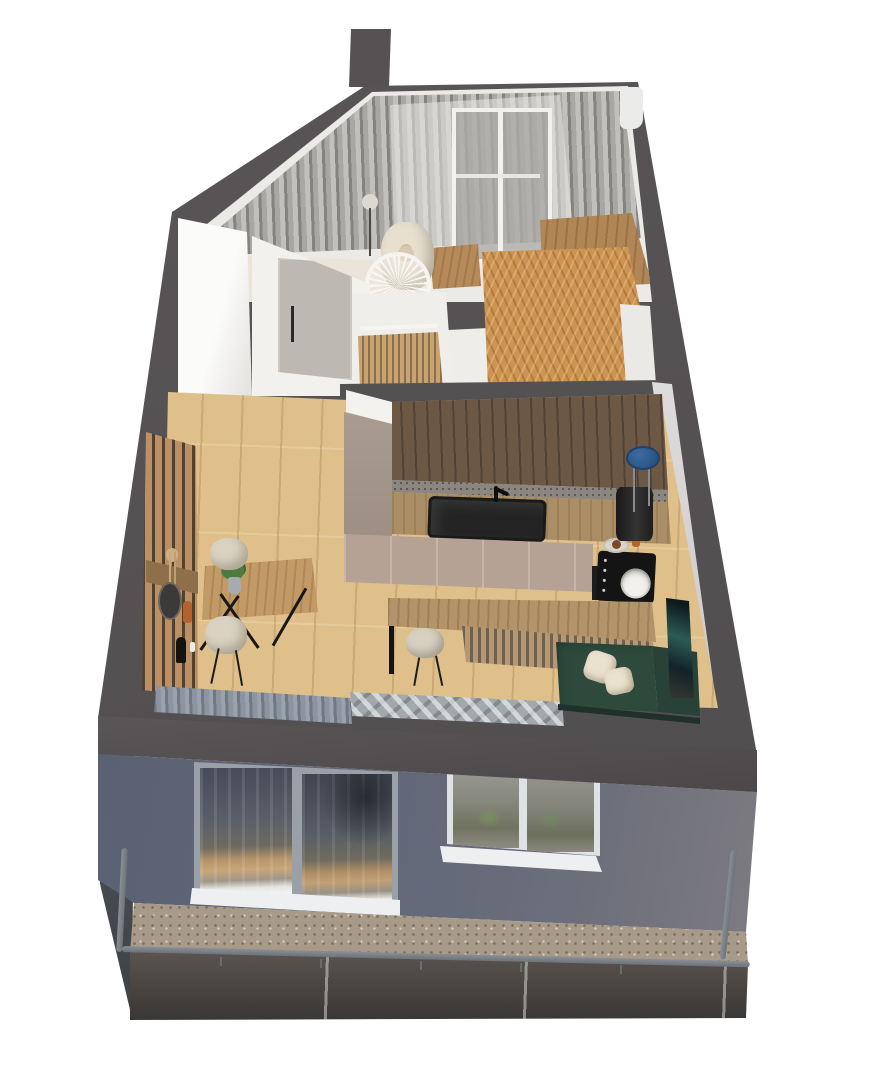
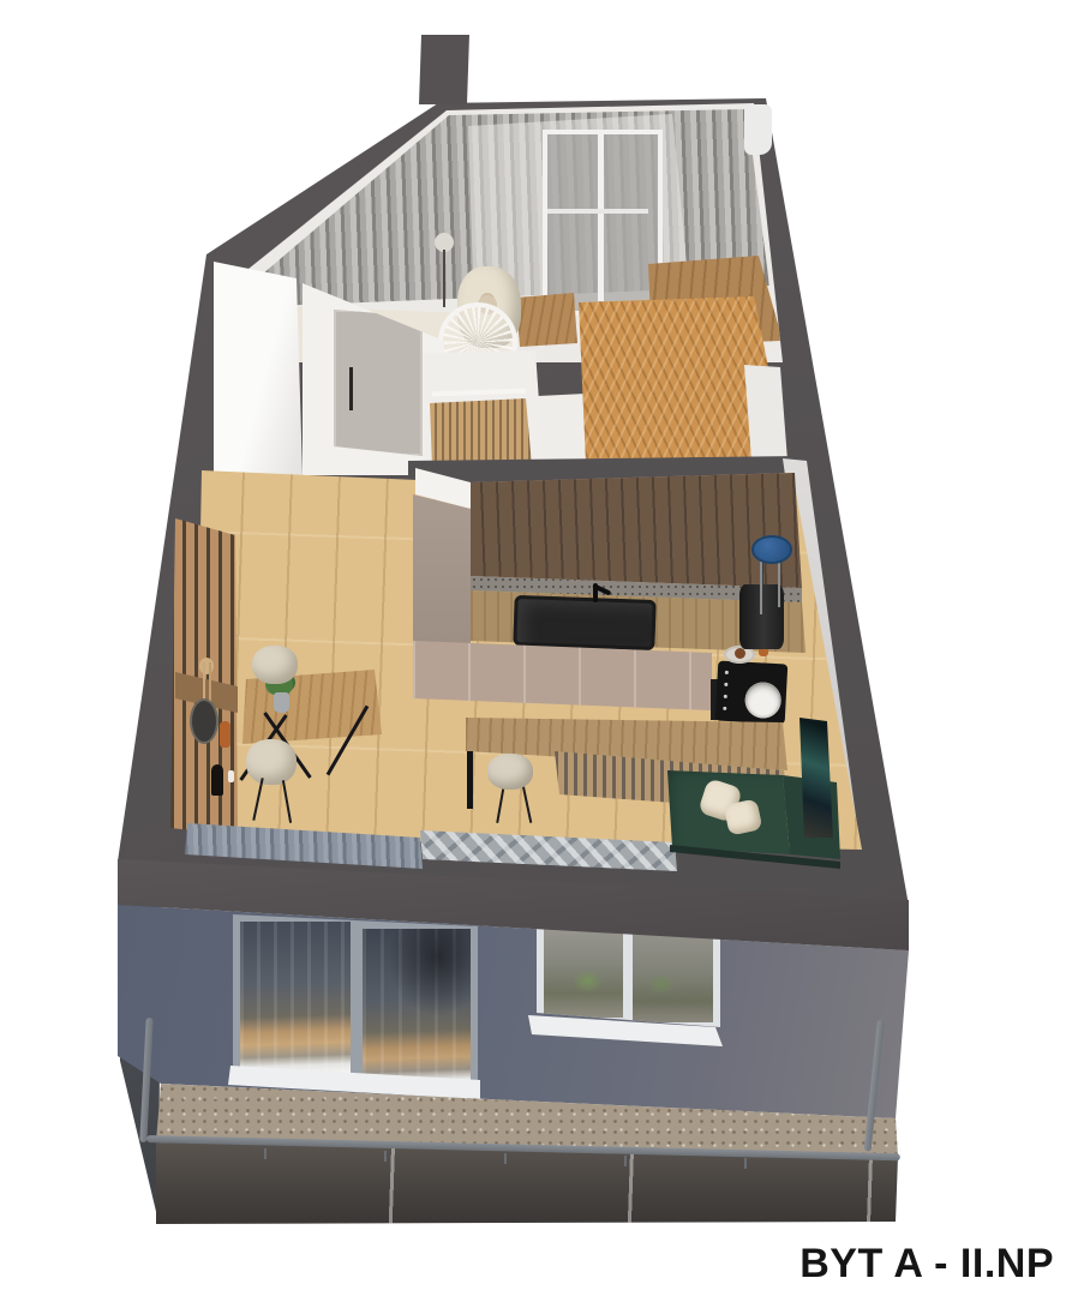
+ BYT A - II.NP
